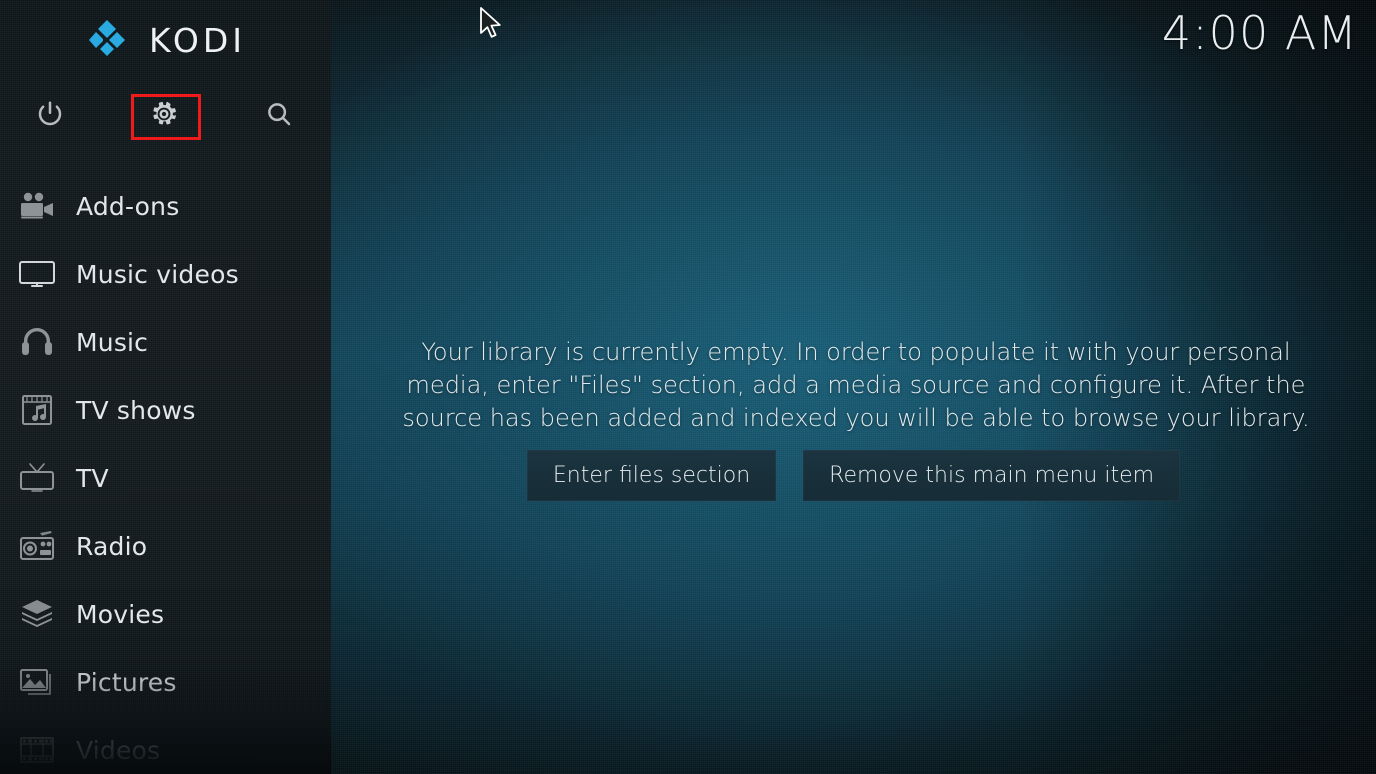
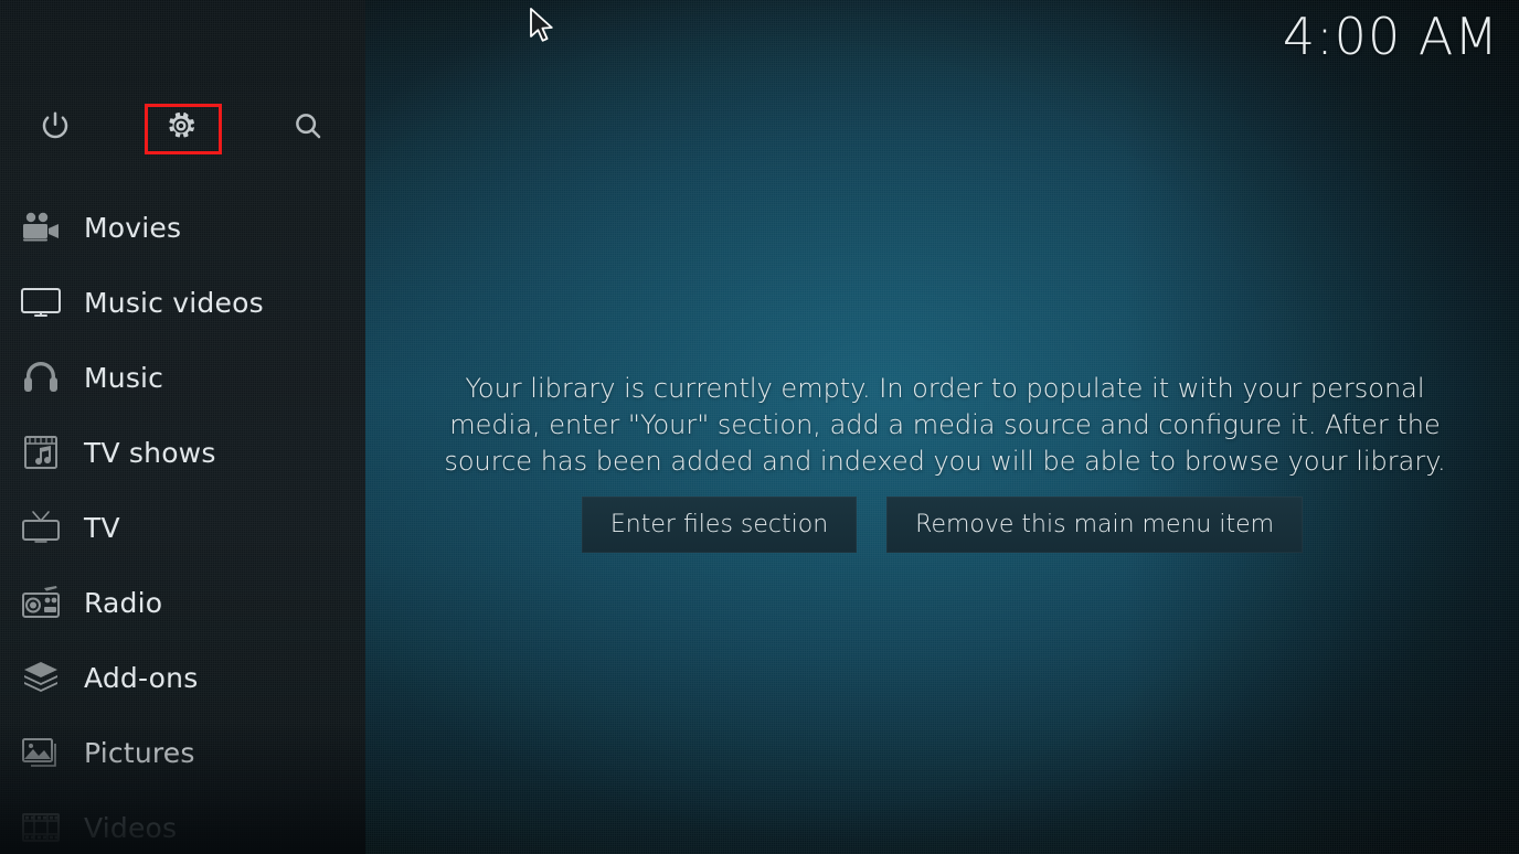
  4:00 AM
- Your library is currently empty. In order to populate it with your personal media, enter "Files" section, add a media source and configure it. After the source has been added and indexed you will be able to browse your library.
+ Your library is currently empty. In order to populate it with your personal media, enter "Your" section, add a media source and configure it. After the source has been added and indexed you will be able to browse your library.
  Enter files section
  Remove this main menu item
- KODI
- Add-ons
+ Movies
  Music videos
  Music
  TV shows
  TV
  Radio
- Movies
+ Add-ons
